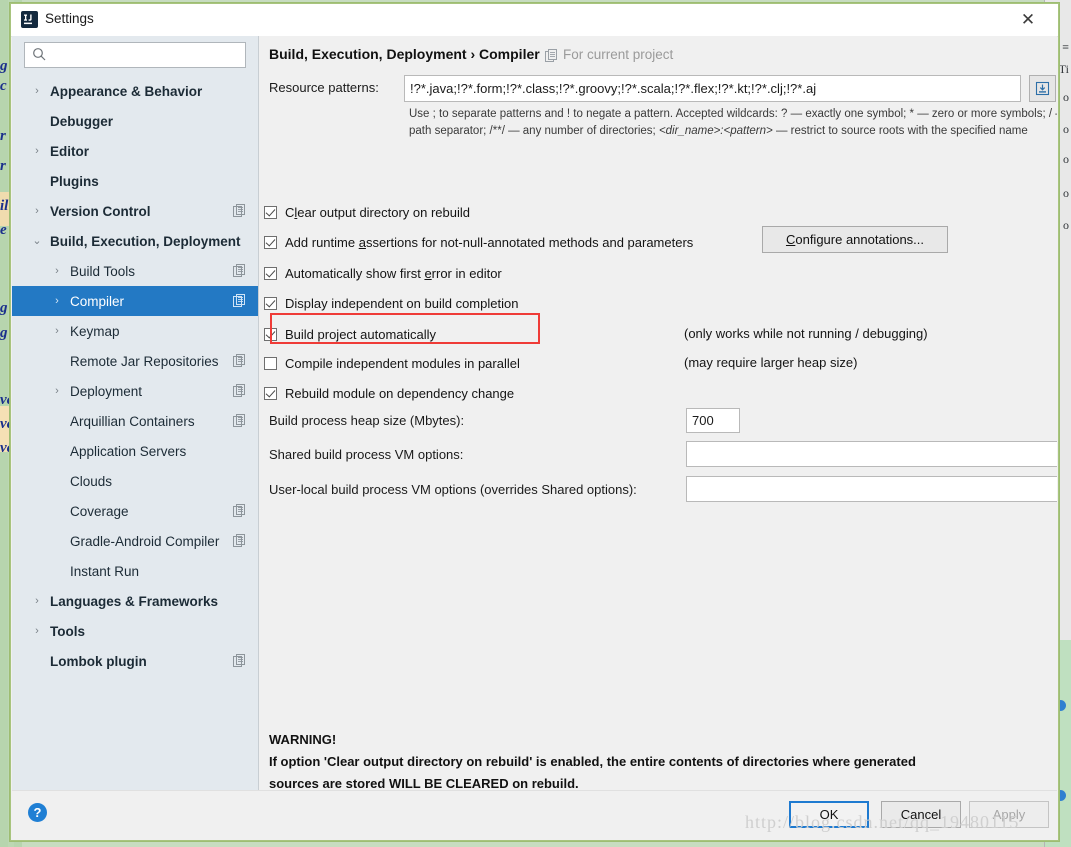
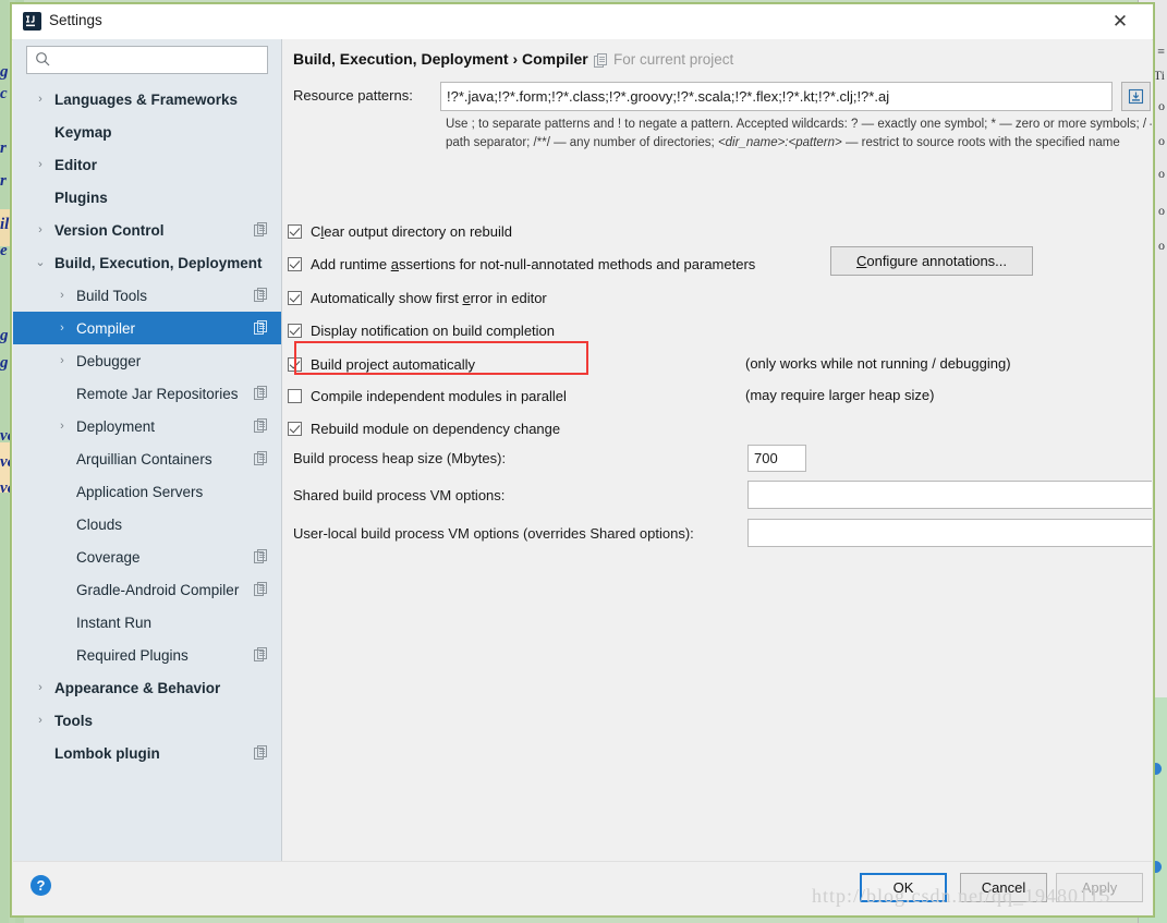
  g
  c
  r
  r
  il
  e
  g
  g
  ≡
  Ti
  o
  o
  o
  o
  o
  Settings
  ✕
  ›
- Appearance & Behavior
+ Languages & Frameworks
- Debugger
+ Keymap
  ›
  Editor
  Plugins
  ›
  Version Control
  ⌄
  Build, Execution, Deployment
  ›
  Build Tools
  ›
  Compiler
  ›
- Keymap
+ Debugger
  Remote Jar Repositories
  ›
  Deployment
  Arquillian Containers
  Application Servers
  Clouds
  Coverage
  Gradle-Android Compiler
  Instant Run
+ Required Plugins
  ›
- Languages & Frameworks
+ Appearance & Behavior
  ›
  Tools
  Lombok plugin
  Build, Execution, Deployment › Compiler
  For current project
  Resource patterns:
  !?*.java;!?*.form;!?*.class;!?*.groovy;!?*.scala;!?*.flex;!?*.kt;!?*.clj;!?*.aj
  Use ; to separate patterns and ! to negate a pattern. Accepted wildcards: ? — exactly one symbol; * — zero or more symbols; / path separator; /**/ — any number of directories; <dir_name>:<pattern> — restrict to source roots with the specified name
  Clear output directory on rebuild
  Add runtime assertions for not-null-annotated methods and parameters
  Automatically show first error in editor
- Display independent on build completion
+ Display notification on build completion
  Build project automatically
  (only works while not running / debugging)
  Compile independent modules in parallel
  (may require larger heap size)
  Rebuild module on dependency change
  C
  onfigure annotations...
  Build process heap size (Mbytes):
  700
  Shared build process VM options:
  User-local build process VM options (overrides Shared options):
- WARNING!
- If option 'Clear output directory on rebuild' is enabled, the entire contents of directories where generated
- sources are stored WILL BE CLEARED on rebuild.
  ?
  OK
  Cancel
  Apply
  http://blog.csdn.net/qq_19480115
